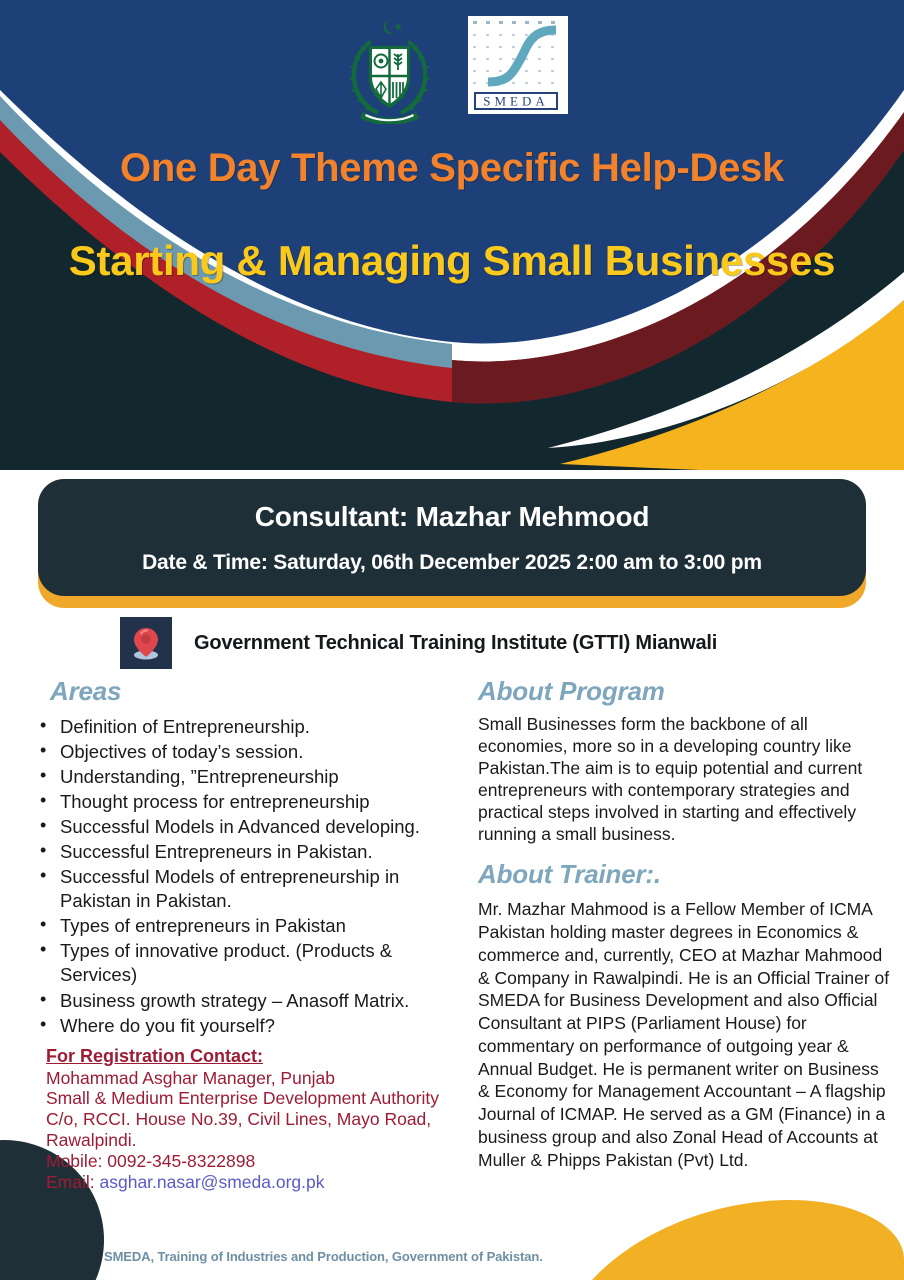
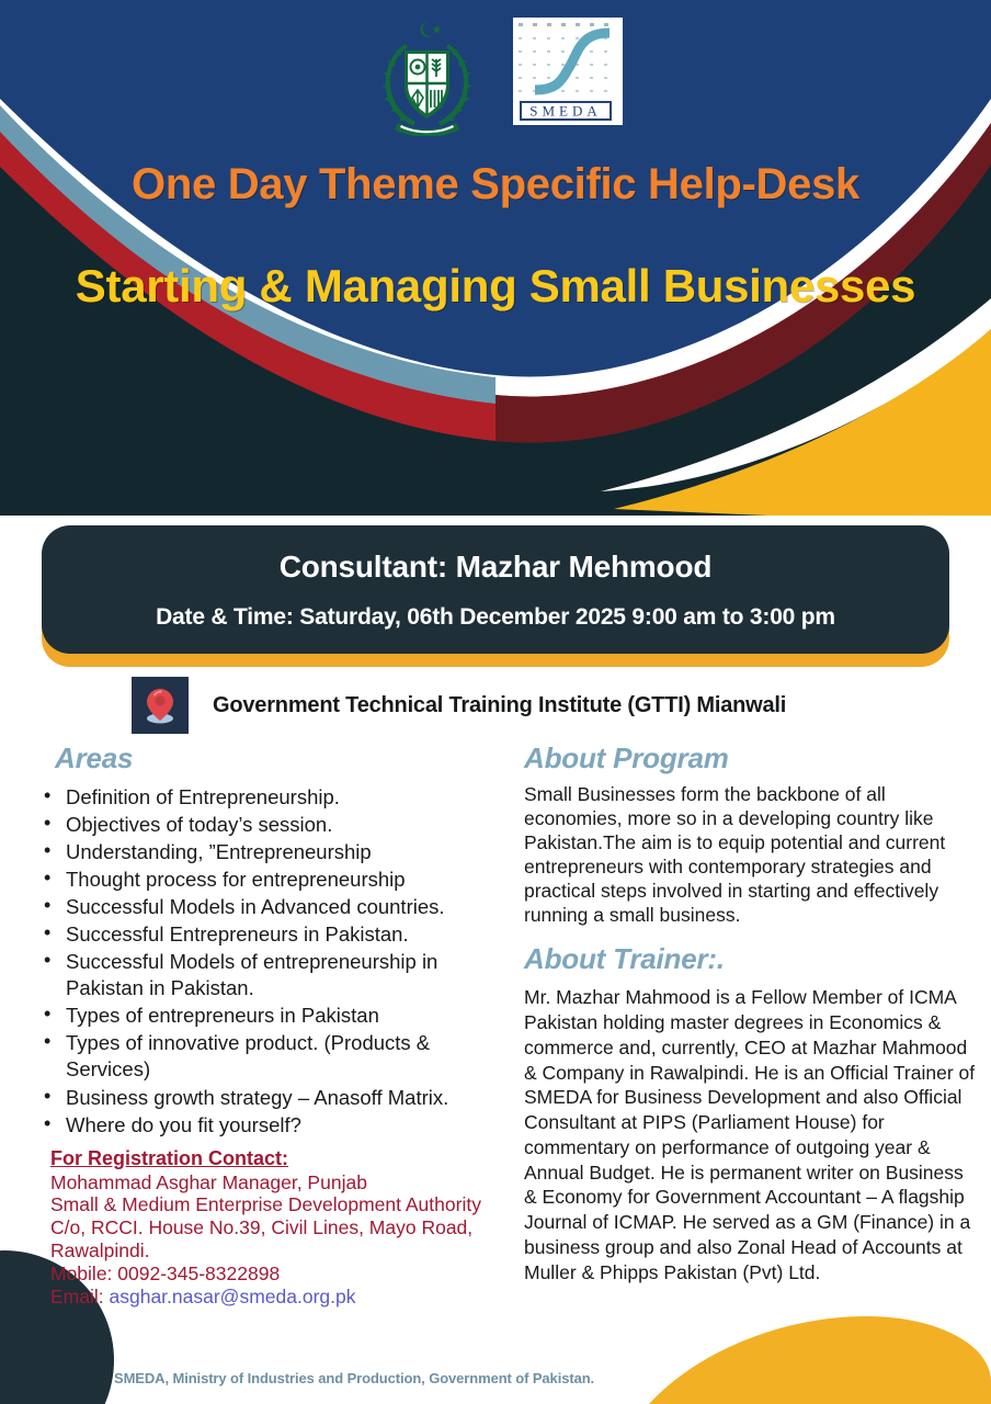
  SMEDA
  One Day Theme Specific Help-Desk
  Starting & Managing Small Businesses
  Consultant: Mazhar Mehmood
- Date & Time: Saturday, 06th December 2025 2:00 am to 3:00 pm
+ Date & Time: Saturday, 06th December 2025 9:00 am to 3:00 pm
  Government Technical Training Institute (GTTI) Mianwali
  Areas
  Definition of Entrepreneurship.
  Objectives of today’s session.
  Understanding, ”Entrepreneurship
  Thought process for entrepreneurship
- Successful Models in Advanced developing.
+ Successful Models in Advanced countries.
  Successful Entrepreneurs in Pakistan.
  Successful Models of entrepreneurship in Pakistan in Pakistan.
  Types of entrepreneurs in Pakistan
  Types of innovative product. (Products & Services)
  Business growth strategy – Anasoff Matrix.
  Where do you fit yourself?
  For Registration Contact:
  Mohammad Asghar Manager, Punjab
  Small & Medium Enterprise Development Authority
  C/o, RCCI. House No.39, Civil Lines, Mayo Road,
  Rawalpindi.
  Mobile: 0092-345-8322898
  Email: asghar.nasar@smeda.org.pk
  About Program
  Small Businesses form the backbone of all economies, more so in a developing country like Pakistan.The aim is to equip potential and current entrepreneurs with contemporary strategies and practical steps involved in starting and effectively running a small business.
  About Trainer:.
- Mr. Mazhar Mahmood is a Fellow Member of ICMA Pakistan holding master degrees in Economics & commerce and, currently, CEO at Mazhar Mahmood & Company in Rawalpindi. He is an Official Trainer of SMEDA for Business Development and also Official Consultant at PIPS (Parliament House) for commentary on performance of outgoing year & Annual Budget. He is permanent writer on Business & Economy for Management Accountant – A flagship Journal of ICMAP. He served as a GM (Finance) in a business group and also Zonal Head of Accounts at Muller & Phipps Pakistan (Pvt) Ltd.
+ Mr. Mazhar Mahmood is a Fellow Member of ICMA Pakistan holding master degrees in Economics & commerce and, currently, CEO at Mazhar Mahmood & Company in Rawalpindi. He is an Official Trainer of SMEDA for Business Development and also Official Consultant at PIPS (Parliament House) for commentary on performance of outgoing year & Annual Budget. He is permanent writer on Business & Economy for Government Accountant – A flagship Journal of ICMAP. He served as a GM (Finance) in a business group and also Zonal Head of Accounts at Muller & Phipps Pakistan (Pvt) Ltd.
- SMEDA, Training of Industries and Production, Government of Pakistan.
+ SMEDA, Ministry of Industries and Production, Government of Pakistan.
